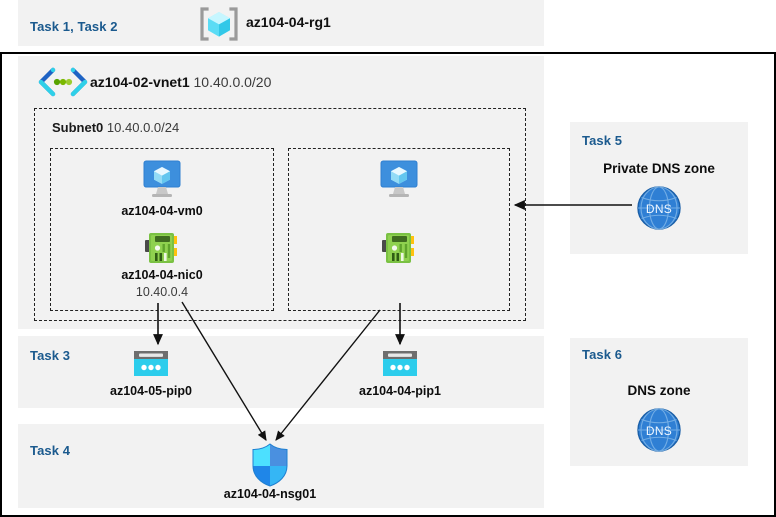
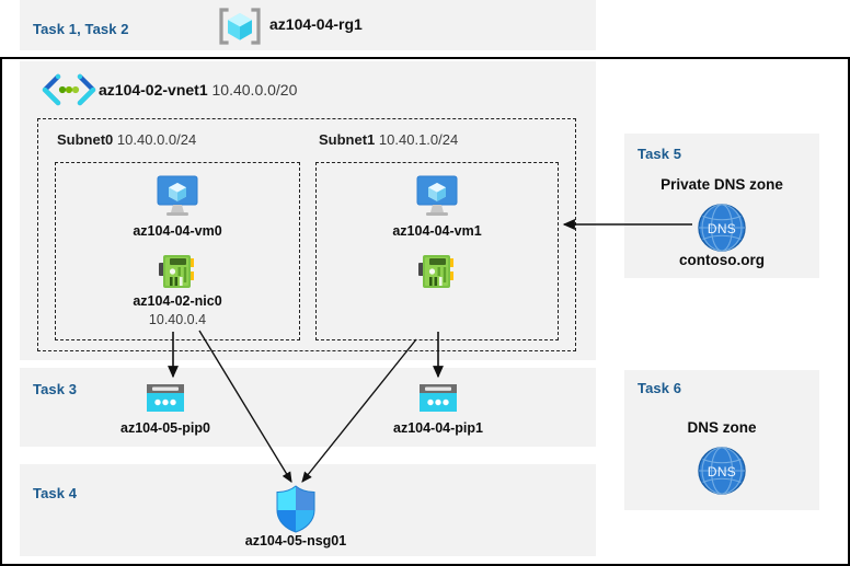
  Task 1, Task 2
  az104-04-rg1
  az104-02-vnet1 10.40.0.0/20
  Subnet0 10.40.0.0/24
  az104-04-vm0
- az104-04-nic0
+ az104-02-nic0
  10.40.0.4
+ Subnet1 10.40.1.0/24
+ az104-04-vm1
  Task 3
  az104-05-pip0
  az104-04-pip1
  Task 4
- az104-04-nsg01
+ az104-05-nsg01
  Task 5
  Private DNS zone
  DNS
+ contoso.org
  Task 6
  DNS zone
  DNS
